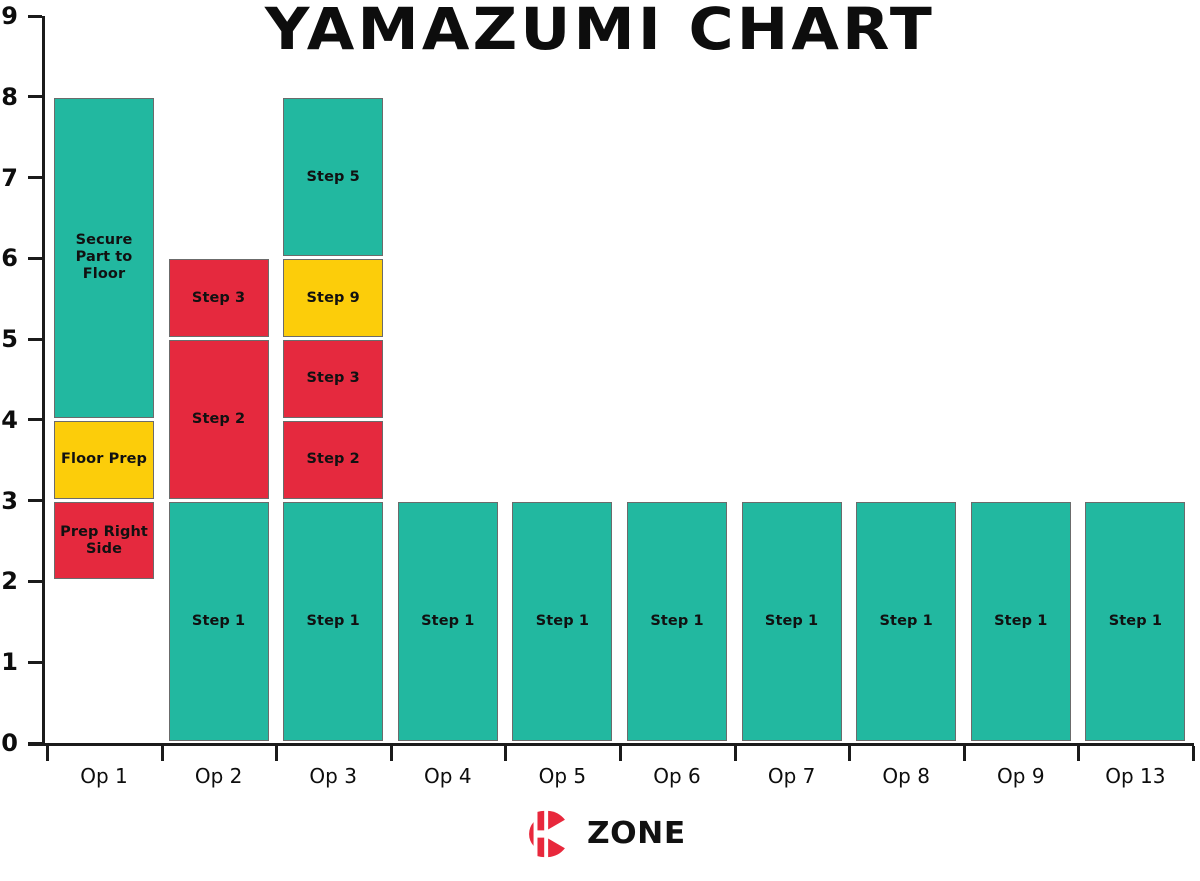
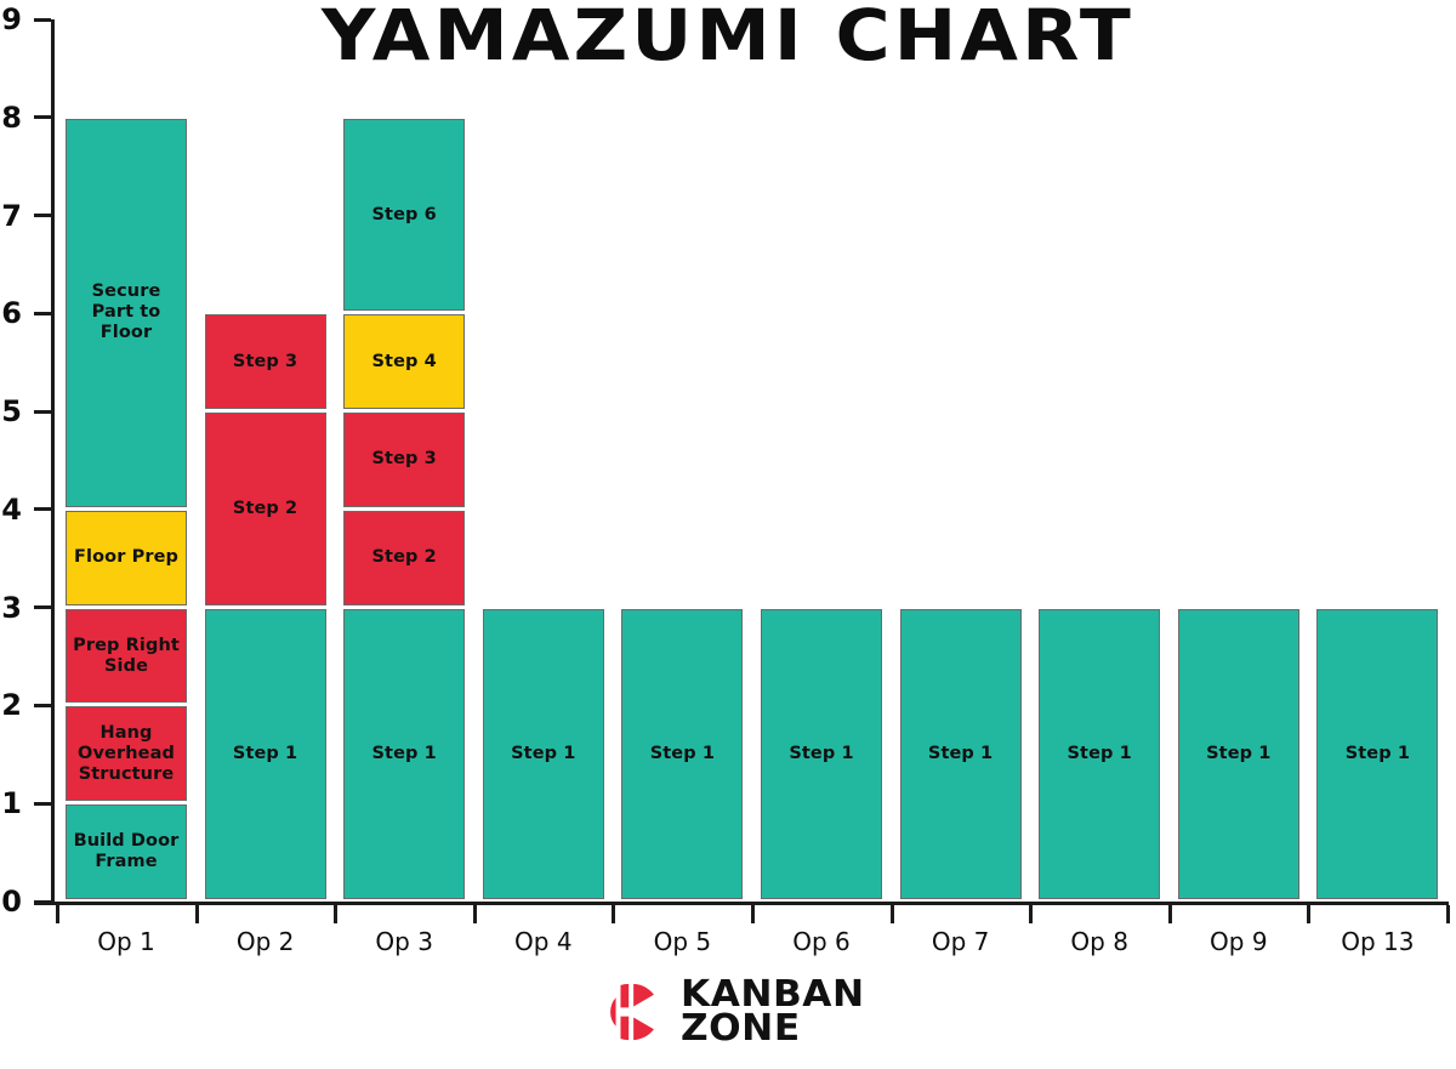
  YAMAZUMI CHART
  0
  1
  2
  3
  4
  5
  6
  7
  8
  9
  Op 1
  Op 2
  Op 3
  Op 4
  Op 5
  Op 6
  Op 7
  Op 8
  Op 9
  Op 13
+ Build Door Frame
+ Hang Overhead Structure
  Prep Right Side
  Floor Prep
  Secure Part to Floor
  Step 1
  Step 2
  Step 3
  Step 1
  Step 2
  Step 3
- Step 9
+ Step 4
- Step 5
+ Step 6
  Step 1
  Step 1
  Step 1
  Step 1
  Step 1
  Step 1
  Step 1
+ KANBAN
  ZONE
